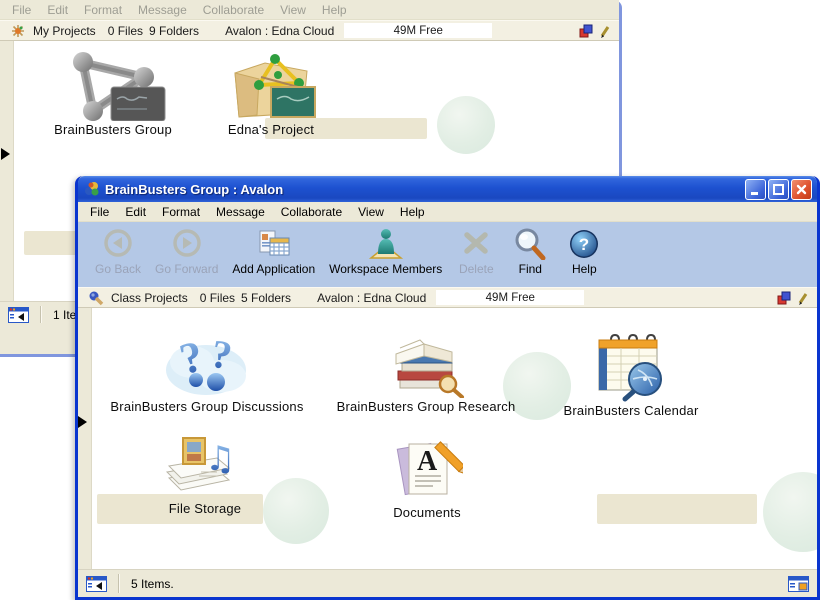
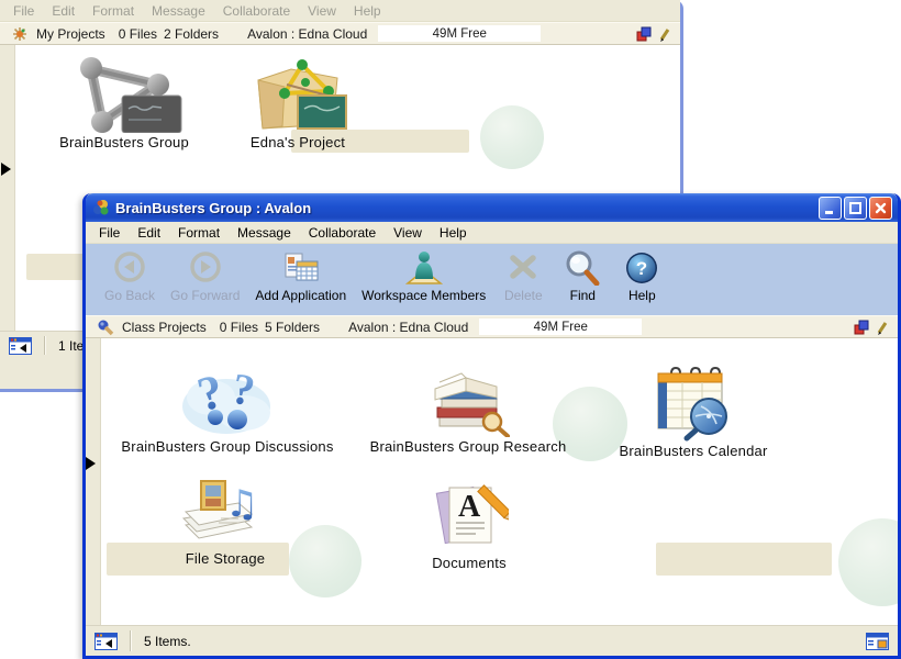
  File
  Edit
  Format
  Message
  Collaborate
  View
  Help
  My Projects
  0 Files
- 9 Folders
+ 2 Folders
  Avalon : Edna Cloud
  49M Free
  BrainBusters Group
  Edna's Project
  BrainBusters Group : Avalon
  File
  Edit
  Format
  Message
  Collaborate
  View
  Help
  Go Back
  Go Forward
  Add Application
  Workspace Members
  Delete
  Find
  ?
  Help
  Class Projects
  0 Files
  5 Folders
  Avalon : Edna Cloud
  49M Free
  BrainBusters Group Discussions
  BrainBusters Group Research
  BrainBusters Calendar
  ♫
  File Storage
  A
  Documents
  5 Items.
